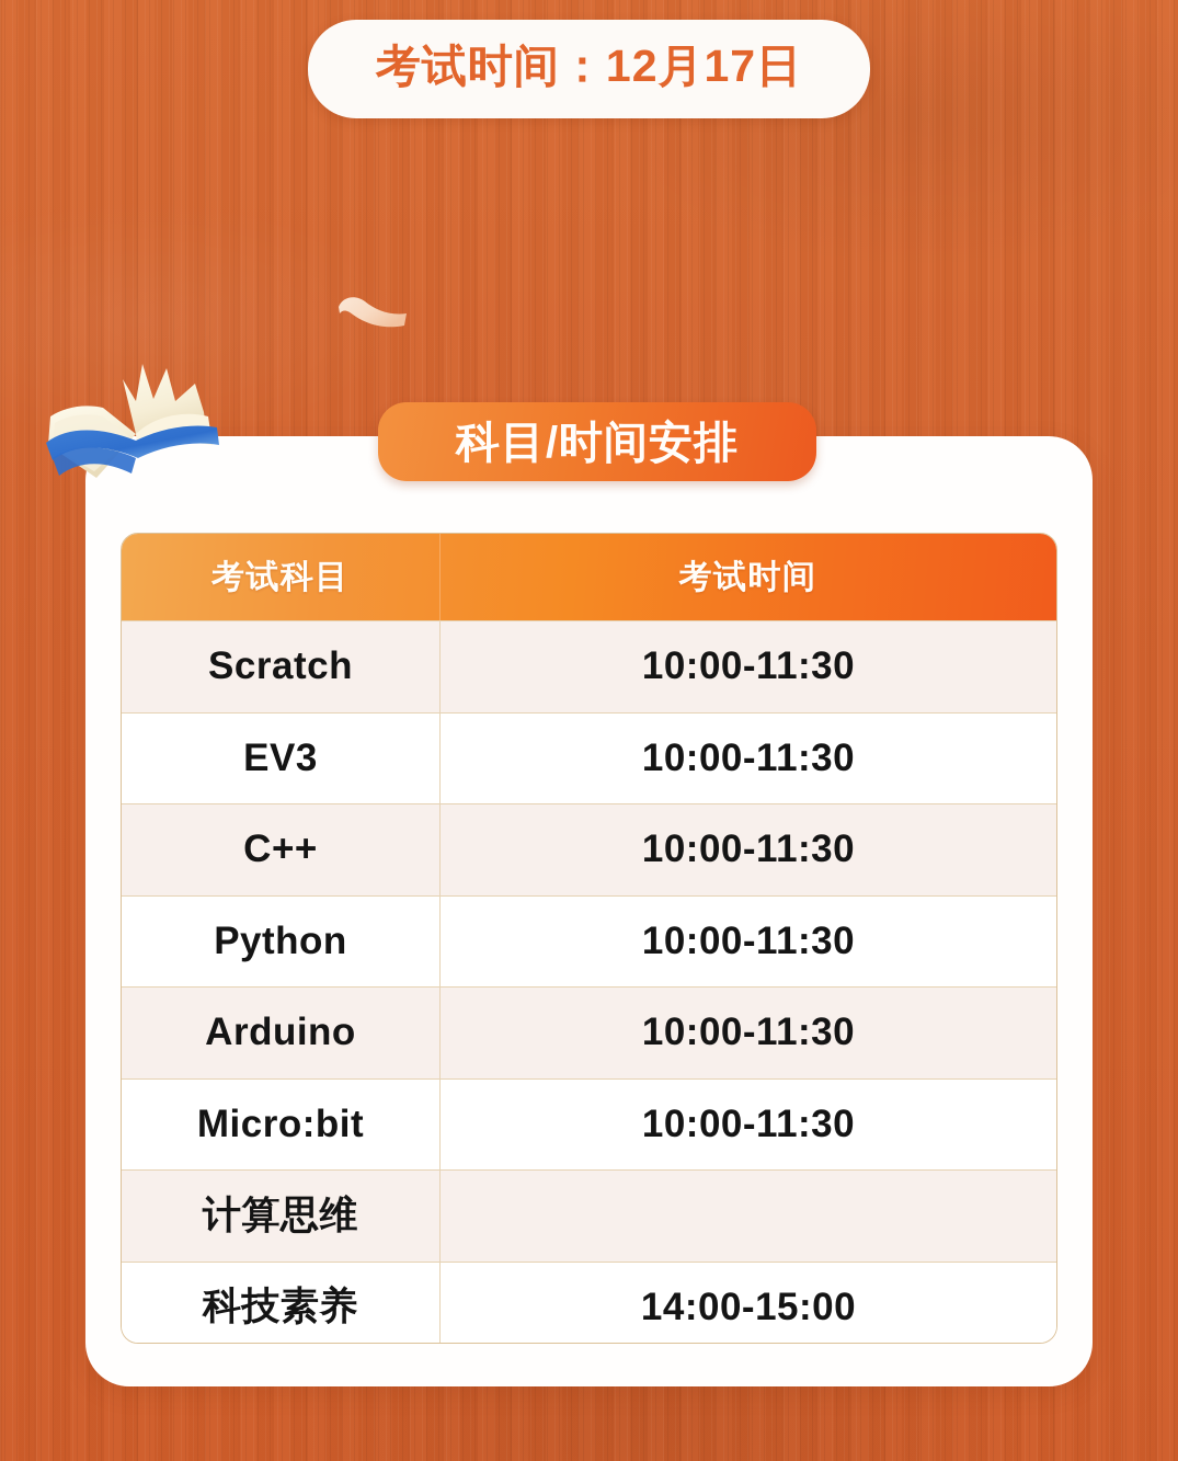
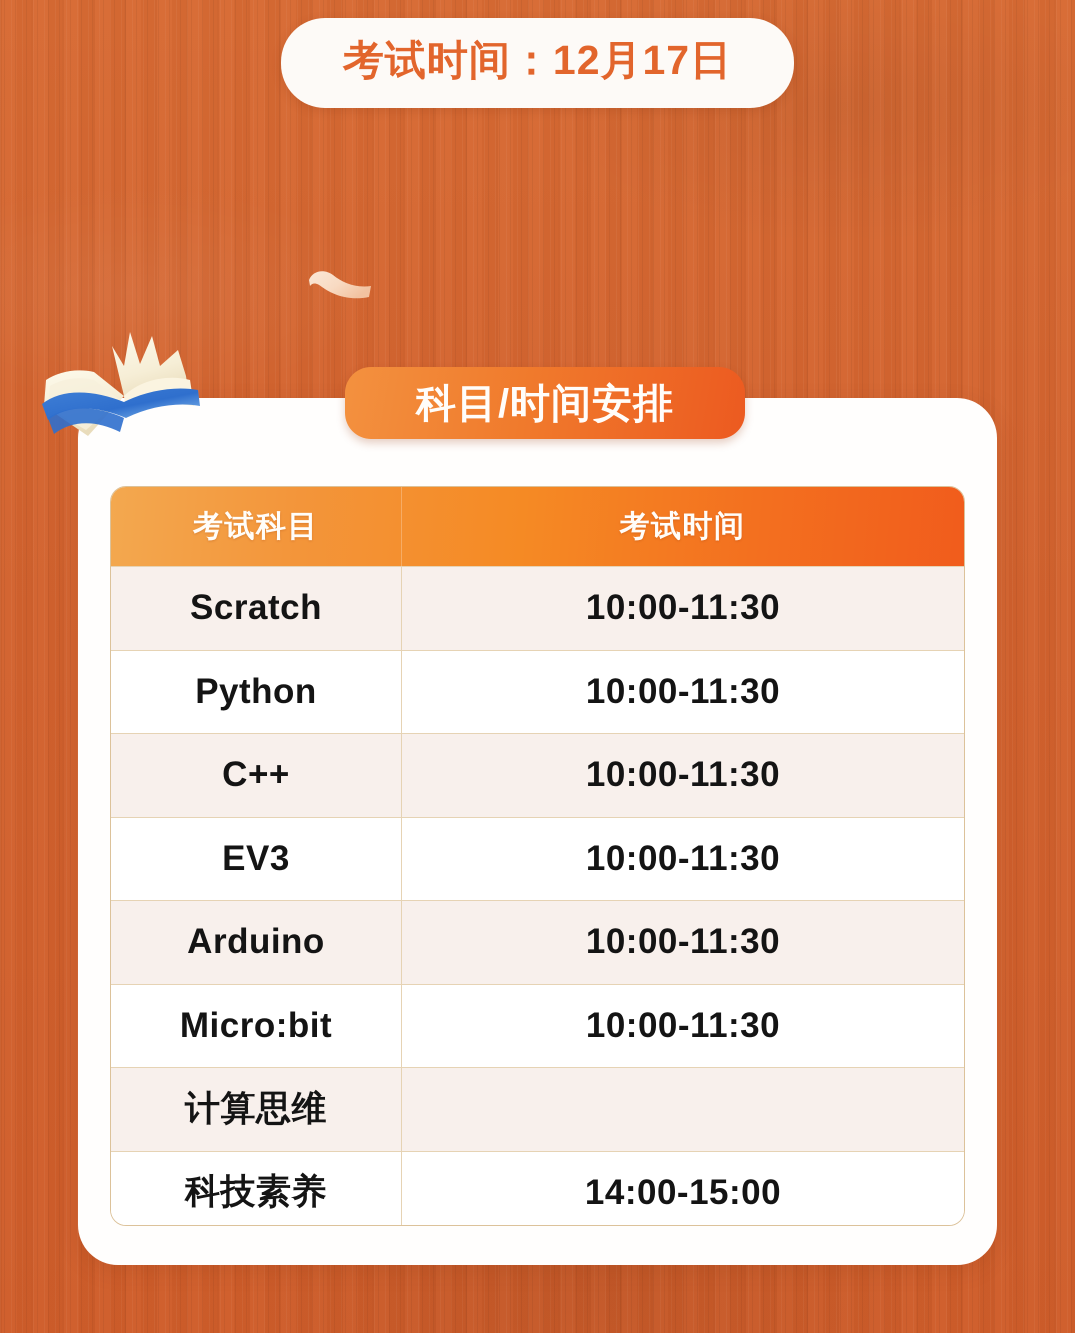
  考试时间：12月17日
  科目/时间安排
  考试科目
  考试时间
  Scratch
  10:00-11:30
- EV3
+ Python
  10:00-11:30
  C++
  10:00-11:30
- Python
+ EV3
  10:00-11:30
  Arduino
  10:00-11:30
  Micro:bit
  10:00-11:30
  计算思维
  科技素养
  14:00-15:00
